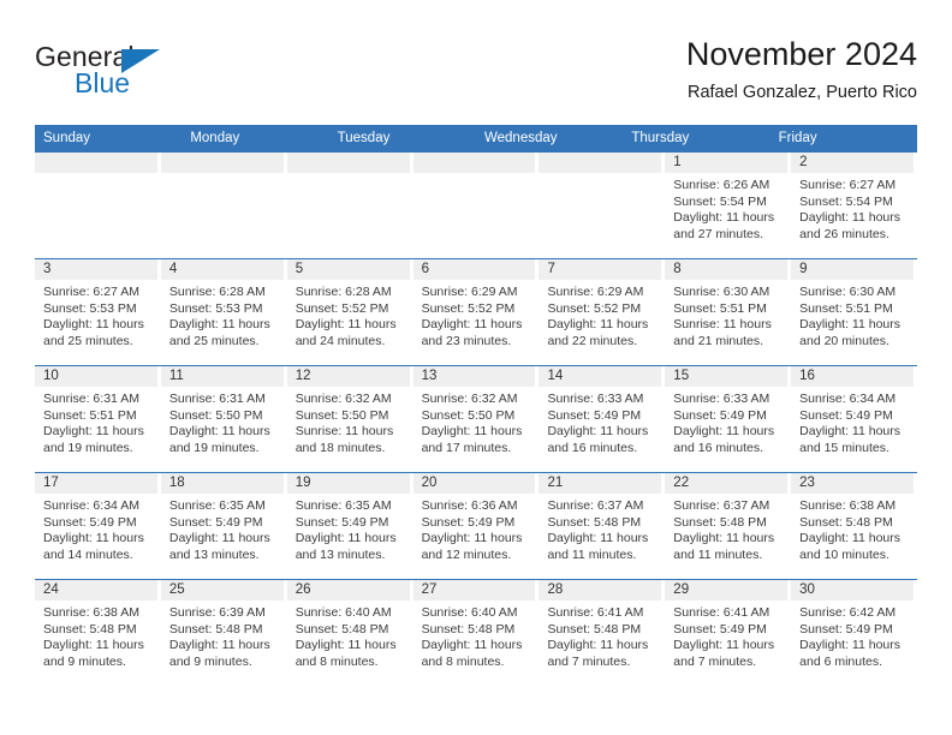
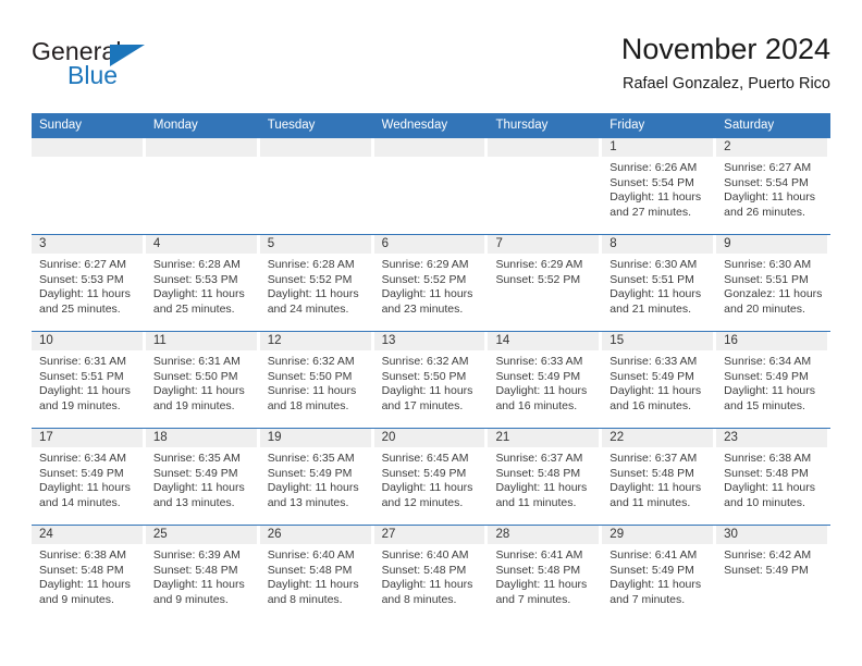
  General
  Blue
  November 2024
  Rafael Gonzalez, Puerto Rico
  Sunday
  Monday
  Tuesday
  Wednesday
  Thursday
  Friday
+ Saturday
  1
  Sunrise: 6:26 AM
  Sunset: 5:54 PM
  Daylight: 11 hours and 27 minutes.
  2
  Sunrise: 6:27 AM
  Sunset: 5:54 PM
  Daylight: 11 hours and 26 minutes.
  3
  Sunrise: 6:27 AM
  Sunset: 5:53 PM
  Daylight: 11 hours and 25 minutes.
  4
  Sunrise: 6:28 AM
  Sunset: 5:53 PM
  Daylight: 11 hours and 25 minutes.
  5
  Sunrise: 6:28 AM
  Sunset: 5:52 PM
  Daylight: 11 hours and 24 minutes.
  6
  Sunrise: 6:29 AM
  Sunset: 5:52 PM
  Daylight: 11 hours and 23 minutes.
  7
  Sunrise: 6:29 AM
  Sunset: 5:52 PM
- Daylight: 11 hours and 22 minutes.
  8
  Sunrise: 6:30 AM
  Sunset: 5:51 PM
- Sunrise: 11 hours and 21 minutes.
+ Daylight: 11 hours and 21 minutes.
  9
  Sunrise: 6:30 AM
  Sunset: 5:51 PM
- Daylight: 11 hours and 20 minutes.
+ Gonzalez: 11 hours and 20 minutes.
  10
  Sunrise: 6:31 AM
  Sunset: 5:51 PM
  Daylight: 11 hours and 19 minutes.
  11
  Sunrise: 6:31 AM
  Sunset: 5:50 PM
  Daylight: 11 hours and 19 minutes.
  12
  Sunrise: 6:32 AM
  Sunset: 5:50 PM
  Sunrise: 11 hours and 18 minutes.
  13
  Sunrise: 6:32 AM
  Sunset: 5:50 PM
  Daylight: 11 hours and 17 minutes.
  14
  Sunrise: 6:33 AM
  Sunset: 5:49 PM
  Daylight: 11 hours and 16 minutes.
  15
  Sunrise: 6:33 AM
  Sunset: 5:49 PM
  Daylight: 11 hours and 16 minutes.
  16
  Sunrise: 6:34 AM
  Sunset: 5:49 PM
  Daylight: 11 hours and 15 minutes.
  17
  Sunrise: 6:34 AM
  Sunset: 5:49 PM
  Daylight: 11 hours and 14 minutes.
  18
  Sunrise: 6:35 AM
  Sunset: 5:49 PM
  Daylight: 11 hours and 13 minutes.
  19
  Sunrise: 6:35 AM
  Sunset: 5:49 PM
  Daylight: 11 hours and 13 minutes.
  20
- Sunrise: 6:36 AM
+ Sunrise: 6:45 AM
  Sunset: 5:49 PM
  Daylight: 11 hours and 12 minutes.
  21
  Sunrise: 6:37 AM
  Sunset: 5:48 PM
  Daylight: 11 hours and 11 minutes.
  22
  Sunrise: 6:37 AM
  Sunset: 5:48 PM
  Daylight: 11 hours and 11 minutes.
  23
  Sunrise: 6:38 AM
  Sunset: 5:48 PM
  Daylight: 11 hours and 10 minutes.
  24
  Sunrise: 6:38 AM
  Sunset: 5:48 PM
  Daylight: 11 hours and 9 minutes.
  25
  Sunrise: 6:39 AM
  Sunset: 5:48 PM
  Daylight: 11 hours and 9 minutes.
  26
  Sunrise: 6:40 AM
  Sunset: 5:48 PM
  Daylight: 11 hours and 8 minutes.
  27
  Sunrise: 6:40 AM
  Sunset: 5:48 PM
  Daylight: 11 hours and 8 minutes.
  28
  Sunrise: 6:41 AM
  Sunset: 5:48 PM
  Daylight: 11 hours and 7 minutes.
  29
  Sunrise: 6:41 AM
  Sunset: 5:49 PM
  Daylight: 11 hours and 7 minutes.
  30
  Sunrise: 6:42 AM
  Sunset: 5:49 PM
- Daylight: 11 hours and 6 minutes.
